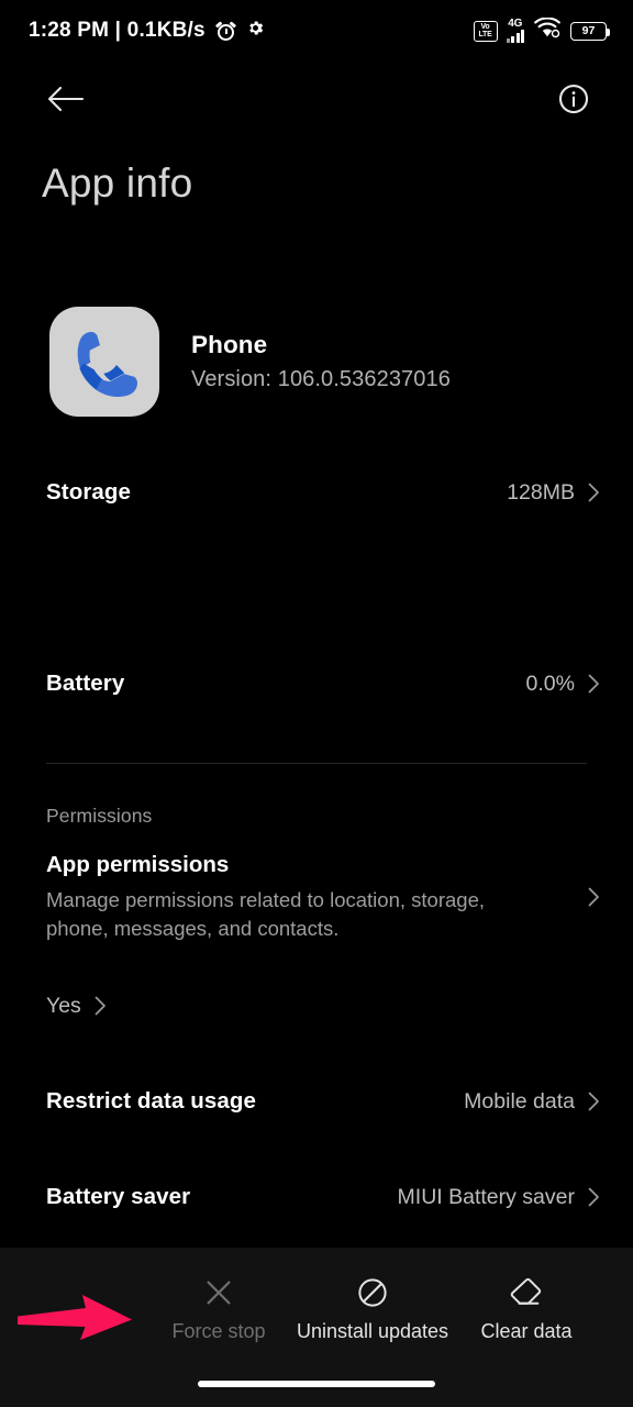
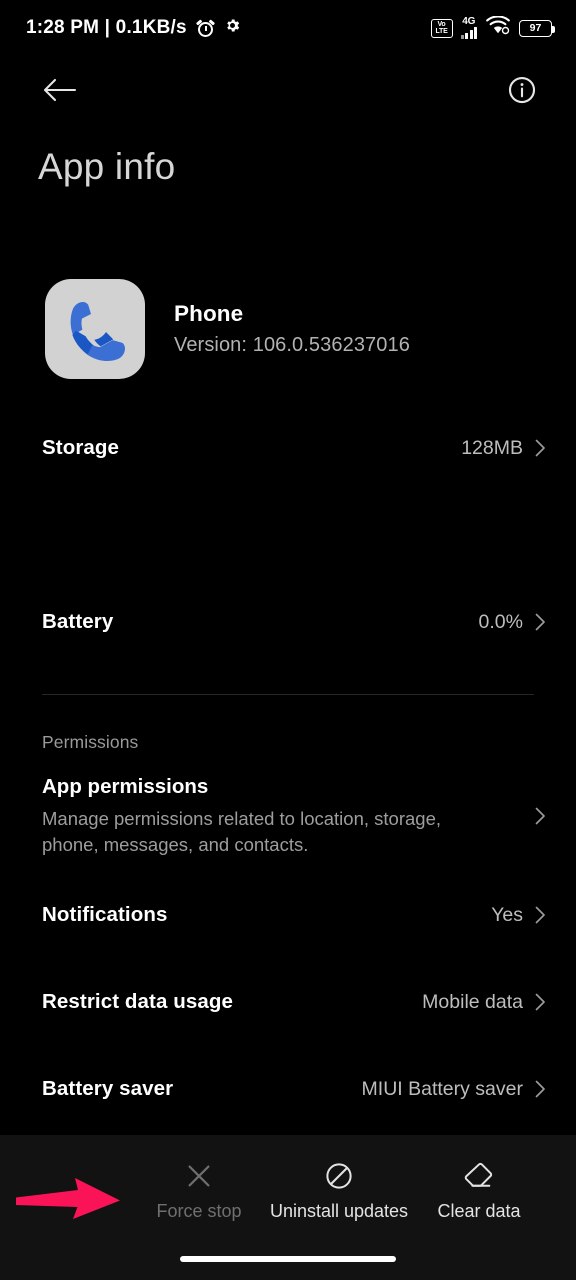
  1:28 PM | 0.1KB/s
  4G
  97
  App info
  Phone
  Version: 106.0.536237016
  Storage
  128MB
  Battery
  0.0%
  Permissions
  App permissions
  Manage permissions related to location, storage, phone, messages, and contacts.
+ Notifications
  Yes
  Restrict data usage
  Mobile data
  Battery saver
  MIUI Battery saver
  Force stop
  Uninstall updates
  Clear data
